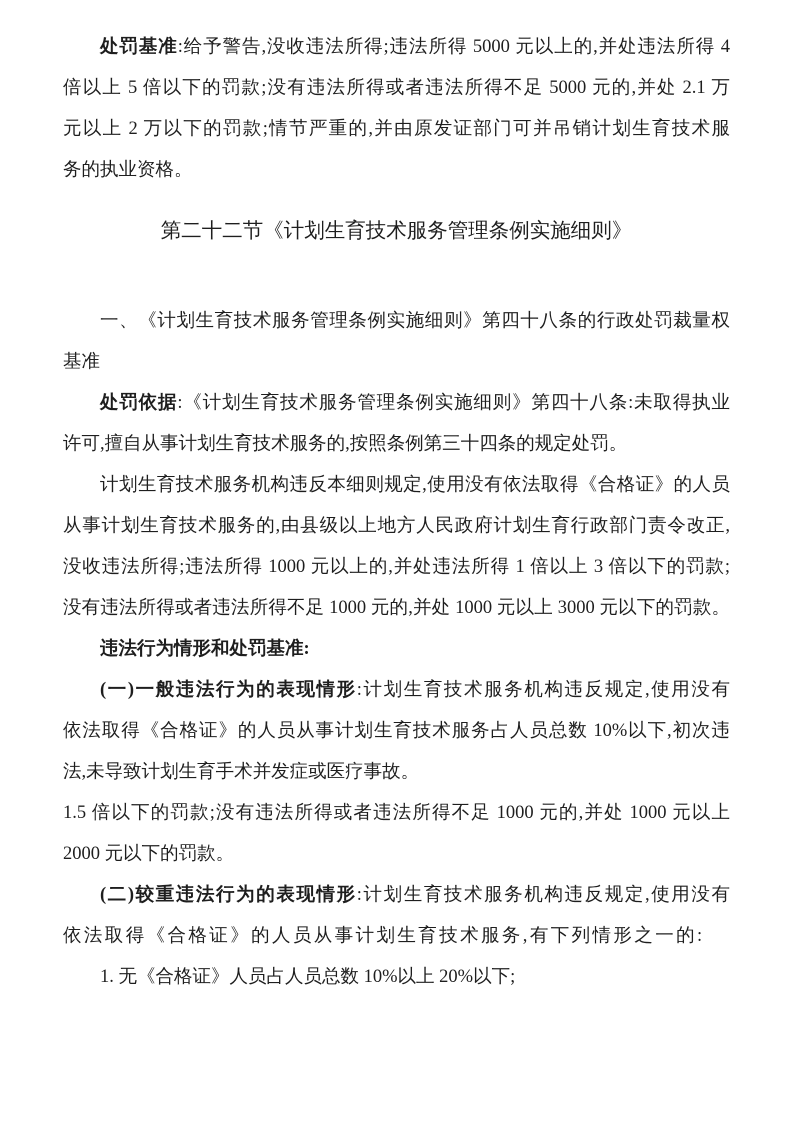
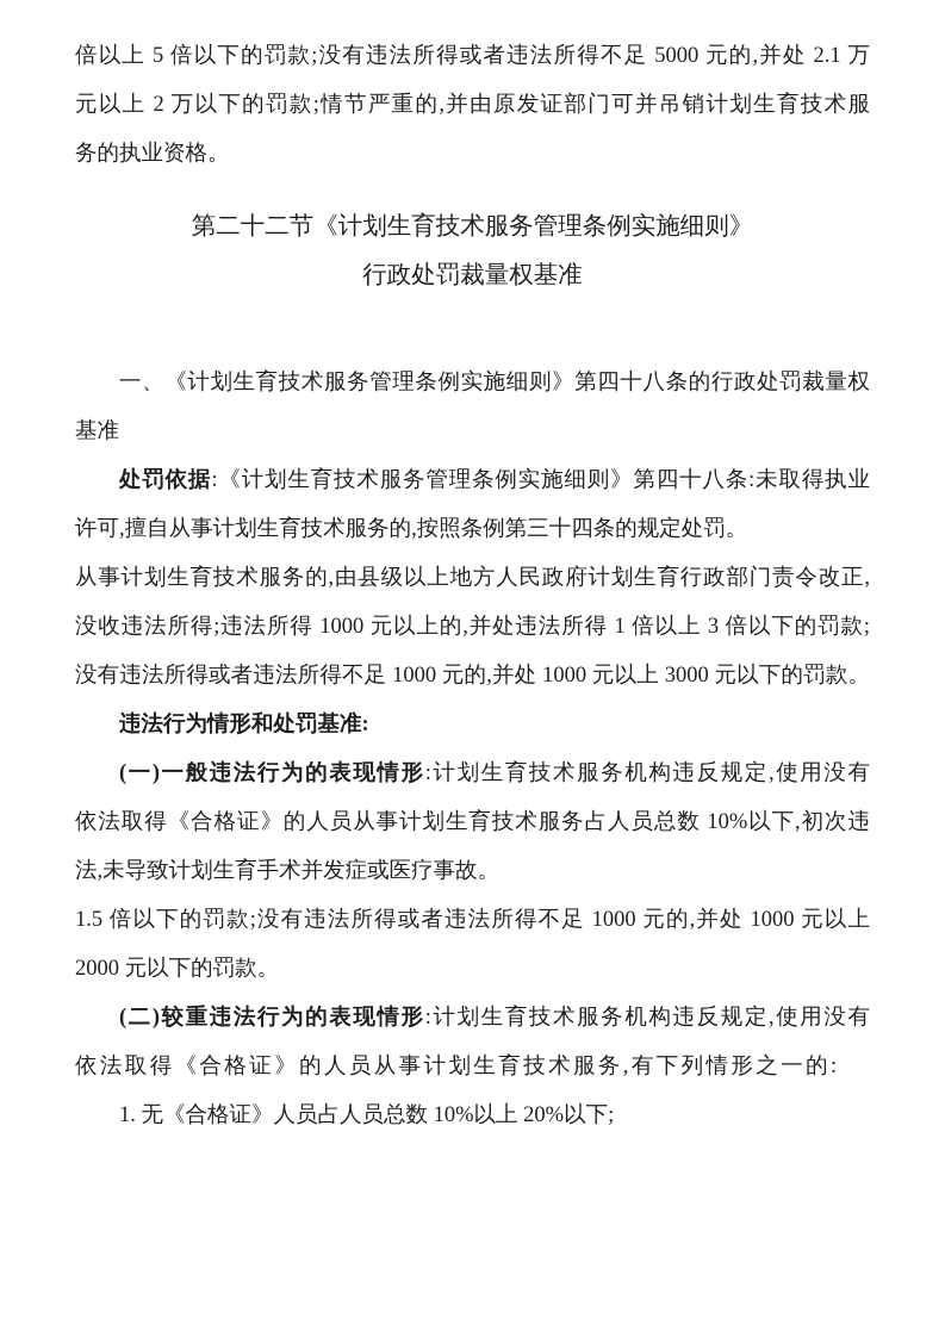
- 处罚基准:给予警告,没收违法所得;违法所得 5000 元以上的,并处违法所得 4
  倍以上 5 倍以下的罚款;没有违法所得或者违法所得不足 5000 元的,并处 2.1 万
  元以上 2 万以下的罚款;情节严重的,并由原发证部门可并吊销计划生育技术服
  务的执业资格。
  第二十二节《计划生育技术服务管理条例实施细则》
+ 行政处罚裁量权基准
  一、《计划生育技术服务管理条例实施细则》第四十八条的行政处罚裁量权
  基准
  处罚依据:《计划生育技术服务管理条例实施细则》第四十八条:未取得执业
  许可,擅自从事计划生育技术服务的,按照条例第三十四条的规定处罚。
- 计划生育技术服务机构违反本细则规定,使用没有依法取得《合格证》的人员
  从事计划生育技术服务的,由县级以上地方人民政府计划生育行政部门责令改正,
  没收违法所得;违法所得 1000 元以上的,并处违法所得 1 倍以上 3 倍以下的罚款;
  没有违法所得或者违法所得不足 1000 元的,并处 1000 元以上 3000 元以下的罚款。
  违法行为情形和处罚基准:
  (一)一般违法行为的表现情形:计划生育技术服务机构违反规定,使用没有
  依法取得《合格证》的人员从事计划生育技术服务占人员总数 10%以下,初次违
  法,未导致计划生育手术并发症或医疗事故。
  1.5 倍以下的罚款;没有违法所得或者违法所得不足 1000 元的,并处 1000 元以上
  2000 元以下的罚款。
  (二)较重违法行为的表现情形:计划生育技术服务机构违反规定,使用没有
  依法取得《合格证》的人员从事计划生育技术服务,有下列情形之一的:
  1. 无《合格证》人员占人员总数 10%以上 20%以下;
